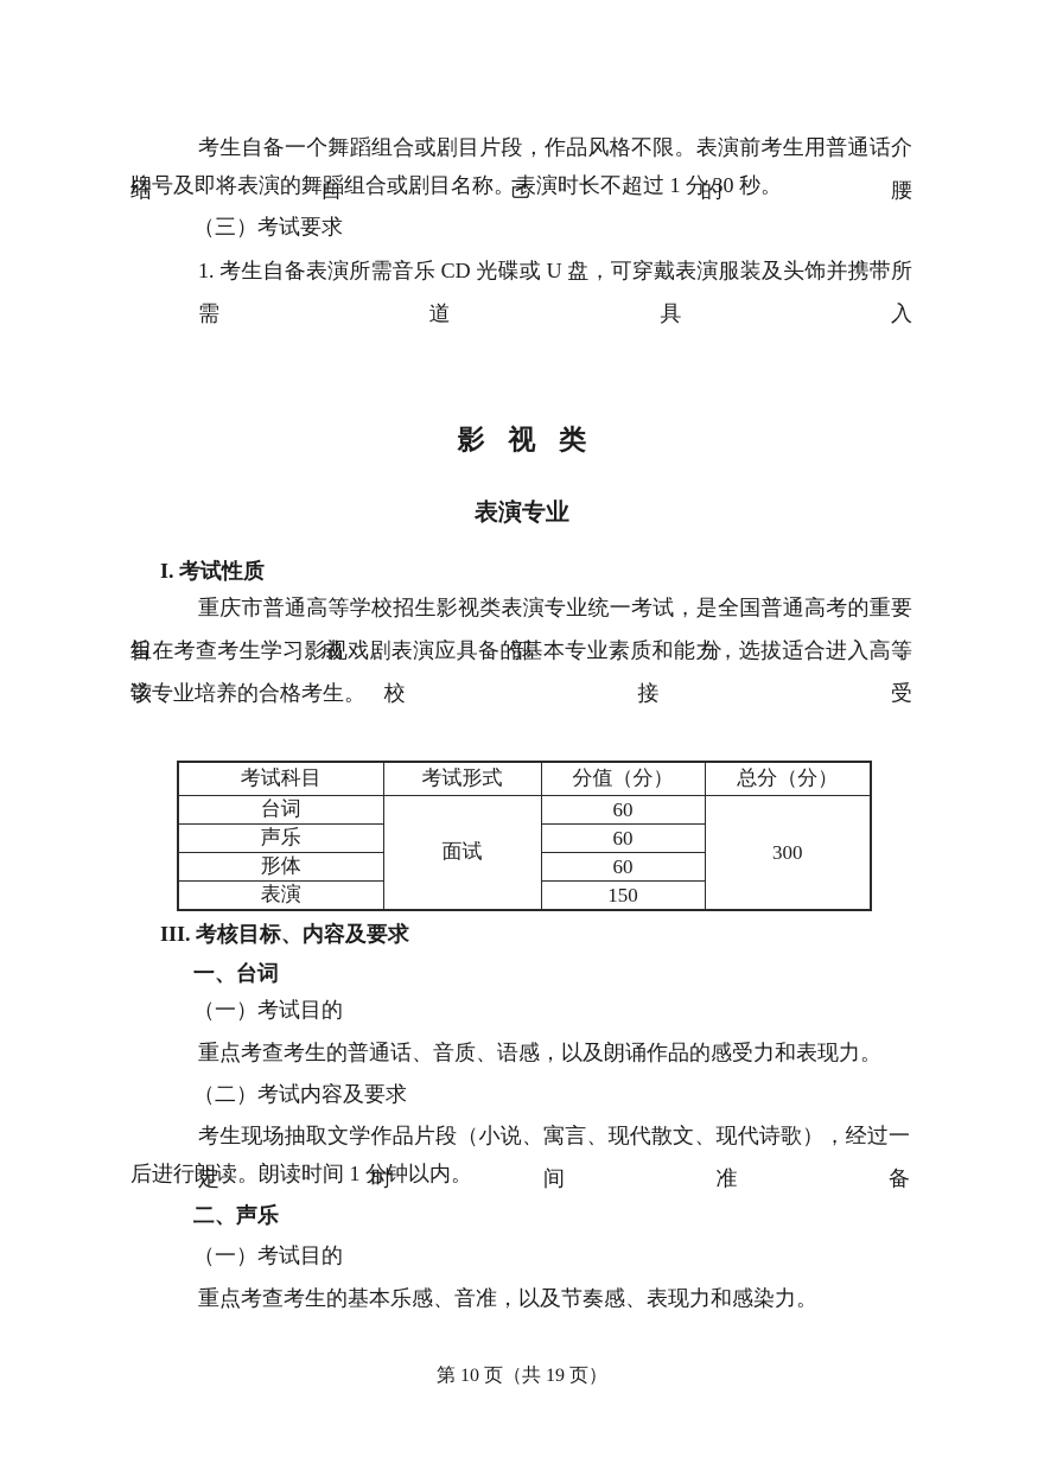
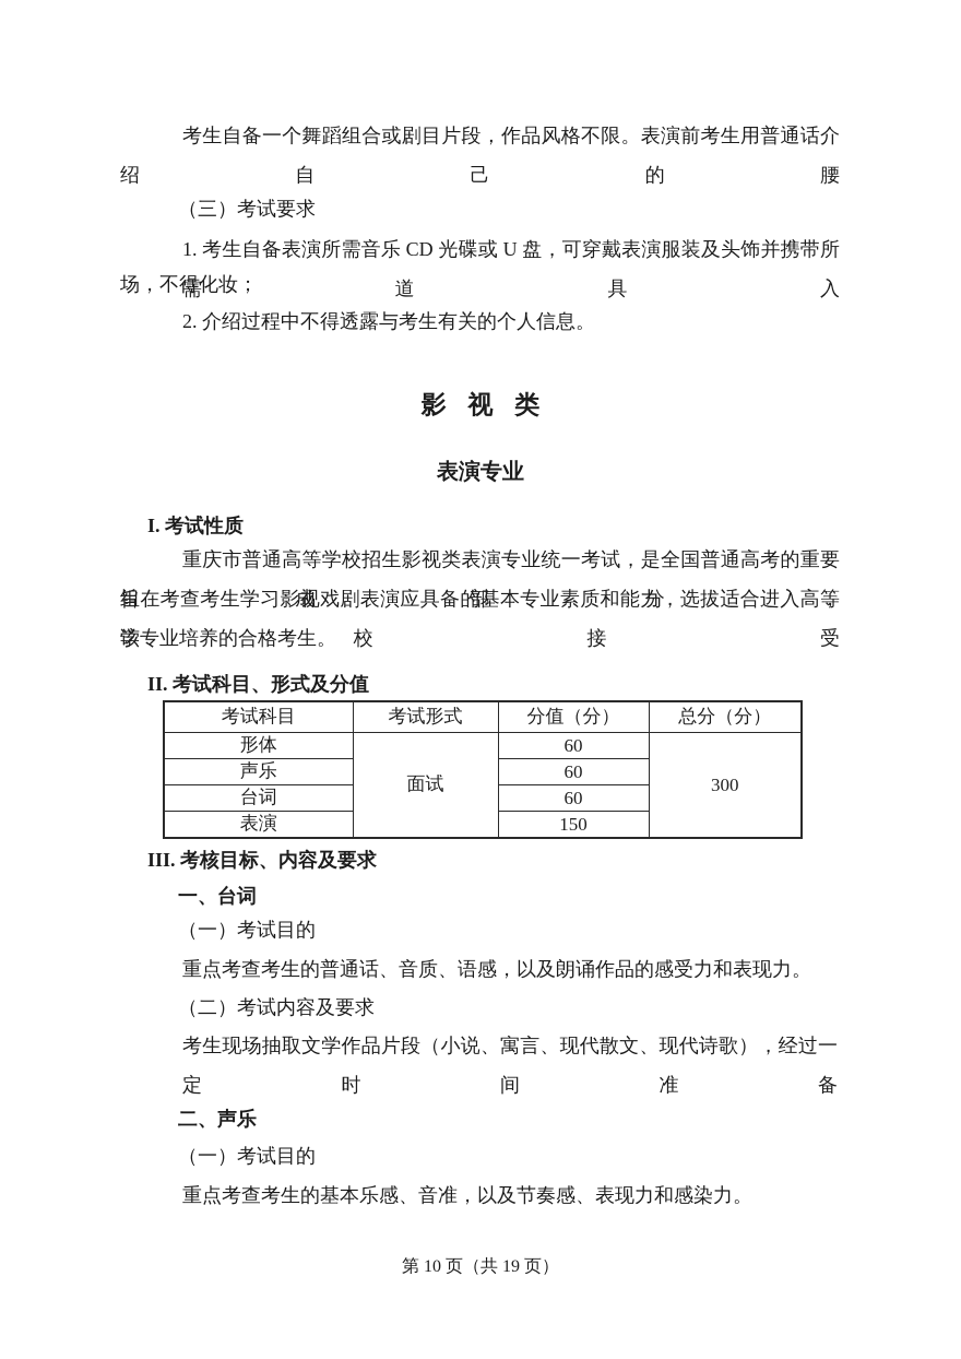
  考生自备一个舞蹈组合或剧目片段，作品风格不限。表演前考生用普通话介绍自己的腰
- 牌号及即将表演的舞蹈组合或剧目名称。表演时长不超过 1 分 30 秒。
  （三）考试要求
  1. 考生自备表演所需音乐 CD 光碟或 U 盘，可穿戴表演服装及头饰并携带所需道具入
+ 场，不得化妆；
+ 2. 介绍过程中不得透露与考生有关的个人信息。
  影 视 类
  表演专业
  I. 考试性质
  重庆市普通高等学校招生影视类表演专业统一考试，是全国普通高考的重要组成部分，
  旨在考查考生学习影视戏剧表演应具备的基本专业素质和能力，选拔适合进入高等学校接受
  该专业培养的合格考生。
+ II. 考试科目、形式及分值
  考试科目	考试形式	分值（分）	总分（分）
- 台词	面试	60	300
+ 形体	面试	60	300
  声乐	60
- 形体	60
+ 台词	60
  表演	150
  III. 考核目标、内容及要求
  一、台词
  （一）考试目的
  重点考查考生的普通话、音质、语感，以及朗诵作品的感受力和表现力。
  （二）考试内容及要求
  考生现场抽取文学作品片段（小说、寓言、现代散文、现代诗歌），经过一定时间准备
- 后进行朗读。朗读时间 1 分钟以内。
  二、声乐
  （一）考试目的
  重点考查考生的基本乐感、音准，以及节奏感、表现力和感染力。
  第 10 页（共 19 页）
